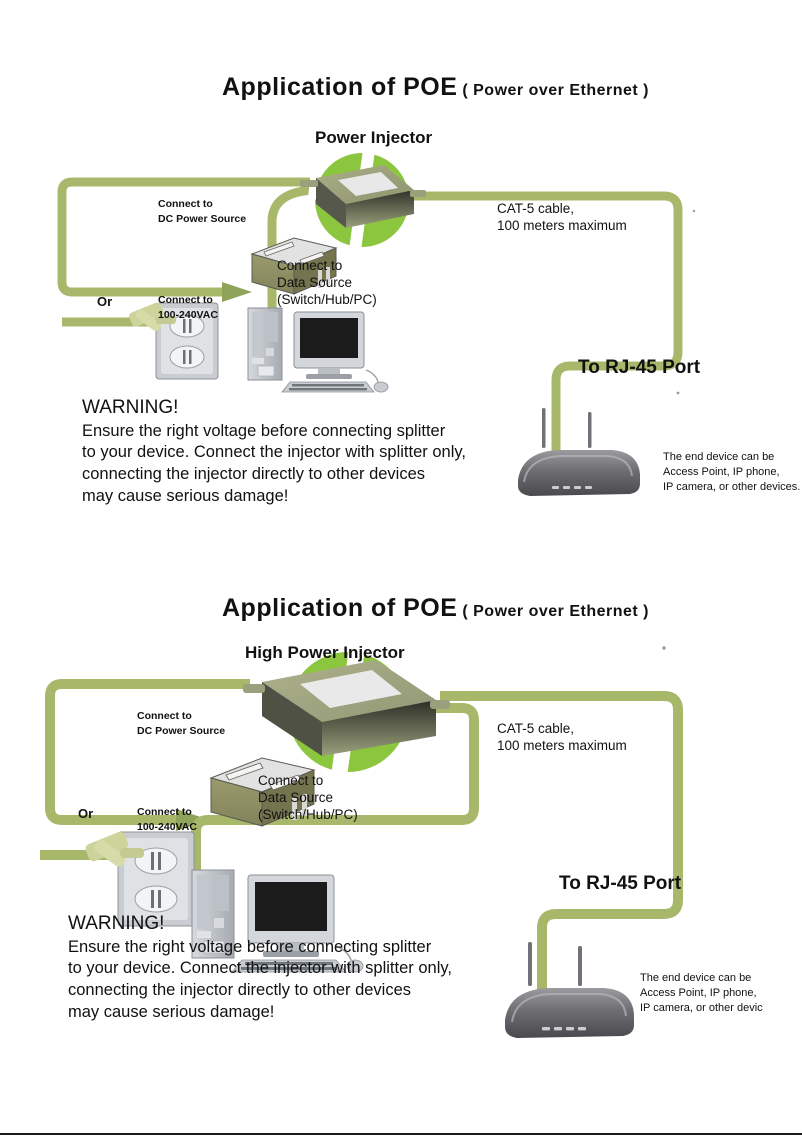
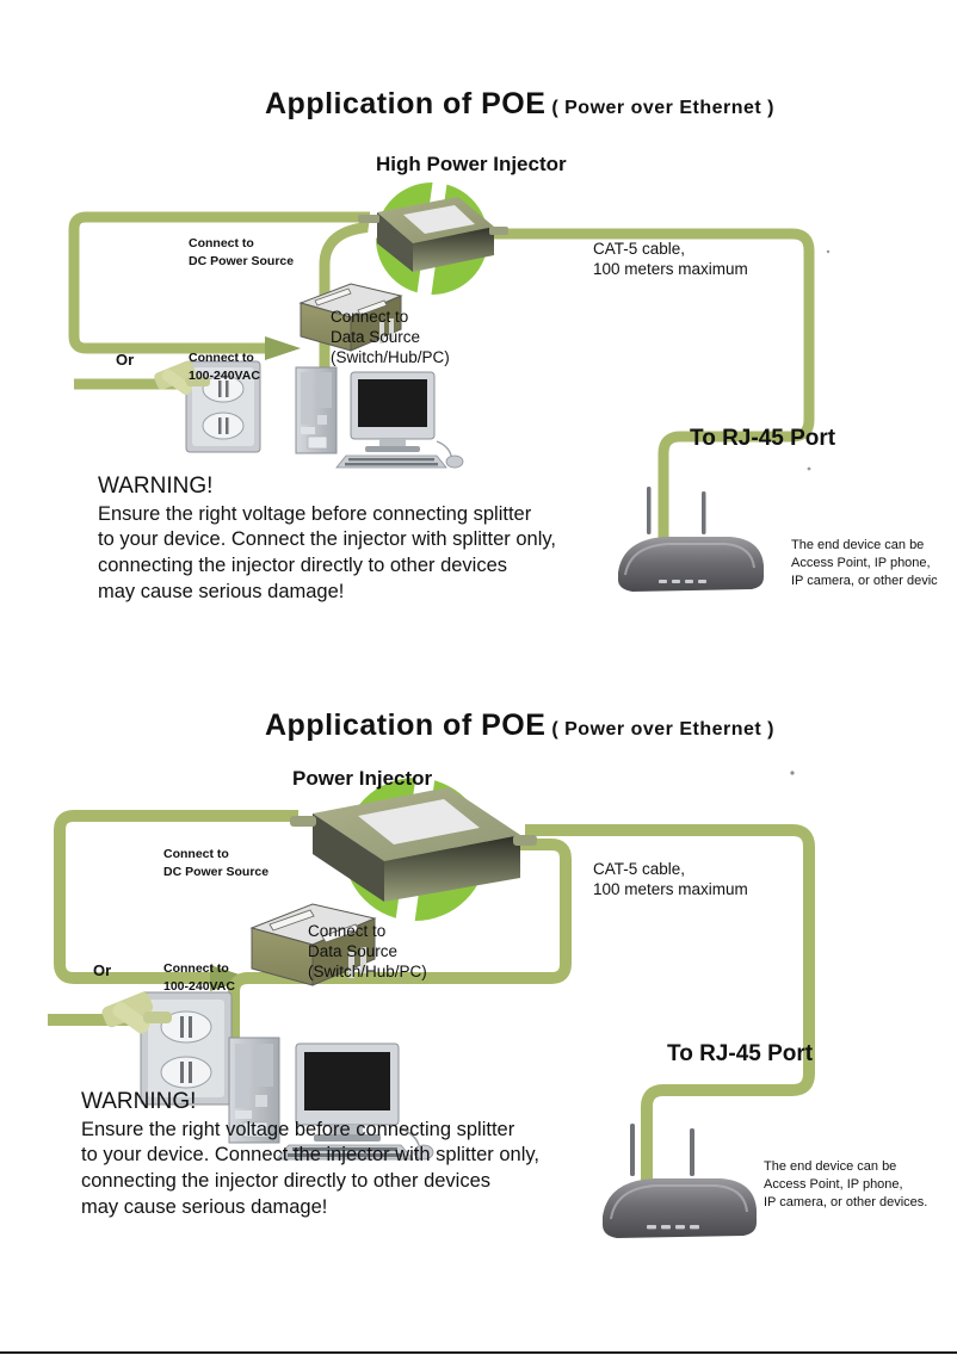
  Application of POE ( Power over Ethernet )
- Power Injector
+ High Power Injector
  Connect to
  DC Power Source
  Connect to
  100-240VAC
  Or
  Connect to
  Data Source
  (Switch/Hub/PC)
  CAT-5 cable,
  100 meters maximum
  To RJ-45 Port
  The end device can be
  Access Point, IP phone,
- IP camera, or other devices.
+ IP camera, or other devic
  WARNING!
  Ensure the right voltage before connecting splitter
  to your device. Connect the injector with splitter only,
  connecting the injector directly to other devices
  may cause serious damage!
  Application of POE ( Power over Ethernet )
- High Power Injector
+ Power Injector
  Connect to
  DC Power Source
  Connect to
  100-240VAC
  Or
  Connect to
  Data Source
  (Switch/Hub/PC)
  CAT-5 cable,
  100 meters maximum
  To RJ-45 Port
  The end device can be
  Access Point, IP phone,
- IP camera, or other devic
+ IP camera, or other devices.
  WARNING!
  Ensure the right voltage before connecting splitter
  to your device. Connect the injector with splitter only,
  connecting the injector directly to other devices
  may cause serious damage!
